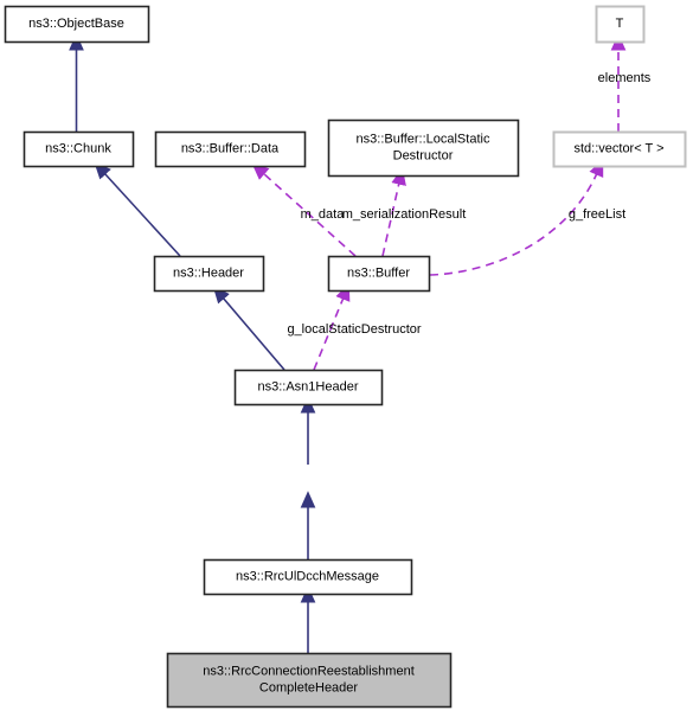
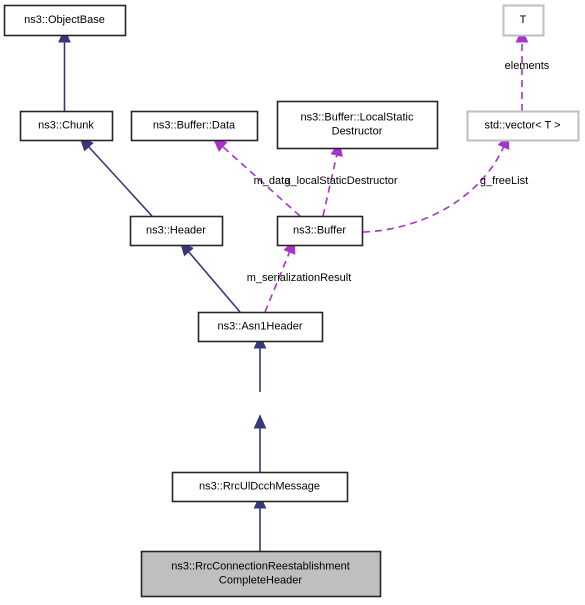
  m_data
- m_serializationResult
+ g_localStaticDestructor
  g_freeList
- g_localStaticDestructor
+ m_serializationResult
  elements
  ns3::ObjectBase
  ns3::Chunk
  ns3::Buffer::Data
  ns3::Buffer::LocalStatic
  Destructor
  T
  std::vector< T >
  ns3::Header
  ns3::Buffer
  ns3::Asn1Header
  ns3::RrcUlDcchMessage
  ns3::RrcConnectionReestablishment
  CompleteHeader
